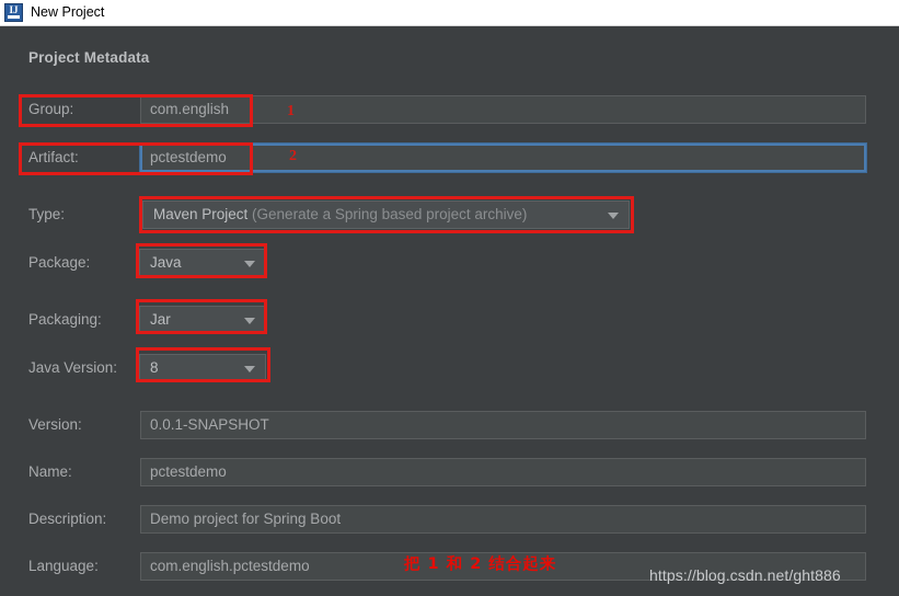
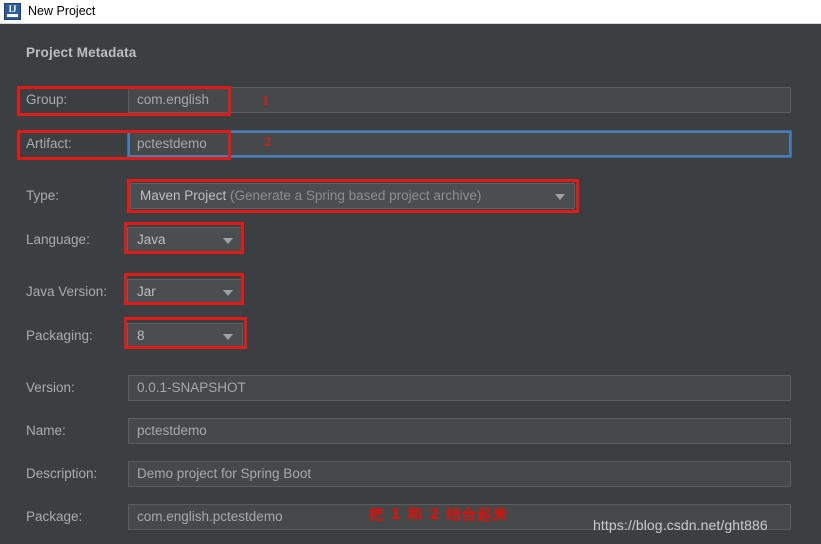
  IJ
  New Project
  Project Metadata
  Group:
  com.english
  Artifact:
  pctestdemo
  Type:
  Maven Project (Generate a Spring based project archive)
- Package:
+ Language:
  Java
- Packaging:
+ Java Version:
  Jar
- Java Version:
+ Packaging:
  8
  Version:
  0.0.1-SNAPSHOT
  Name:
  pctestdemo
  Description:
  Demo project for Spring Boot
- Language:
+ Package:
  com.english.pctestdemo
  1
  2
  把 1 和 2 结合起来
  https://blog.csdn.net/ght886
